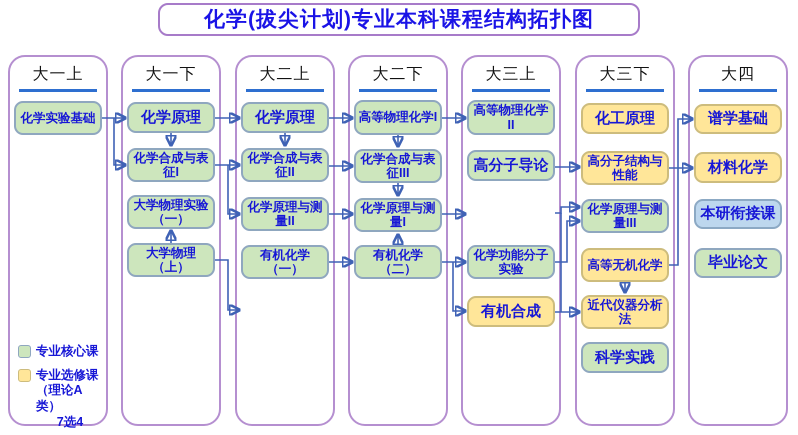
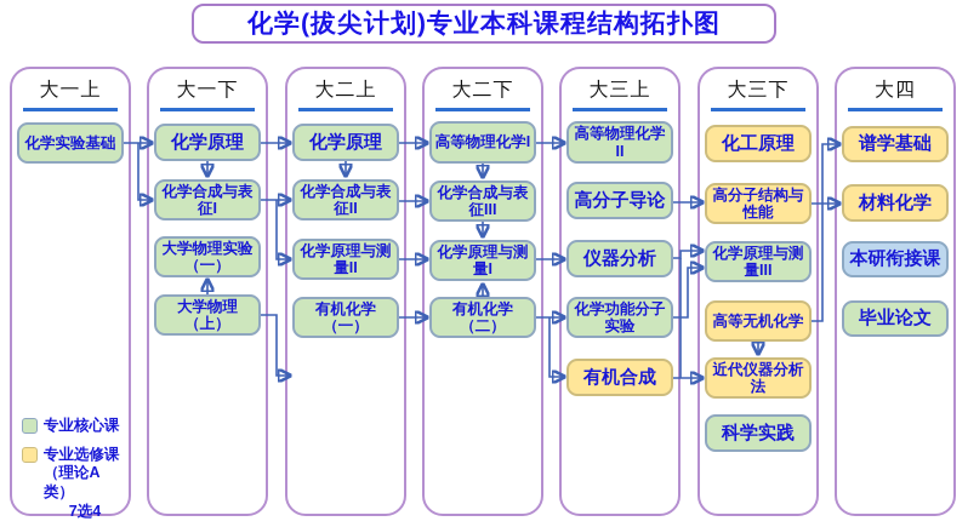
  化学(拔尖计划)专业本科课程结构拓扑图
  大一上
  大一下
  大二上
  大二下
  大三上
  大三下
  大四
  化学实验基础
  化学原理
  化学合成与表征I
  大学物理实验（一）
  大学物理（上）
  化学原理
  化学合成与表征II
  化学原理与测量II
  有机化学（一）
  高等物理化学I
  化学合成与表征III
  化学原理与测量I
  有机化学（二）
  高等物理化学II
  高分子导论
+ 仪器分析
  化学功能分子实验
  有机合成
  化工原理
  高分子结构与性能
  化学原理与测量III
  高等无机化学
  近代仪器分析法
  科学实践
  谱学基础
  材料化学
  本研衔接课
  毕业论文
  专业核心课
  专业选修课
  （理论A类）
  7选4
